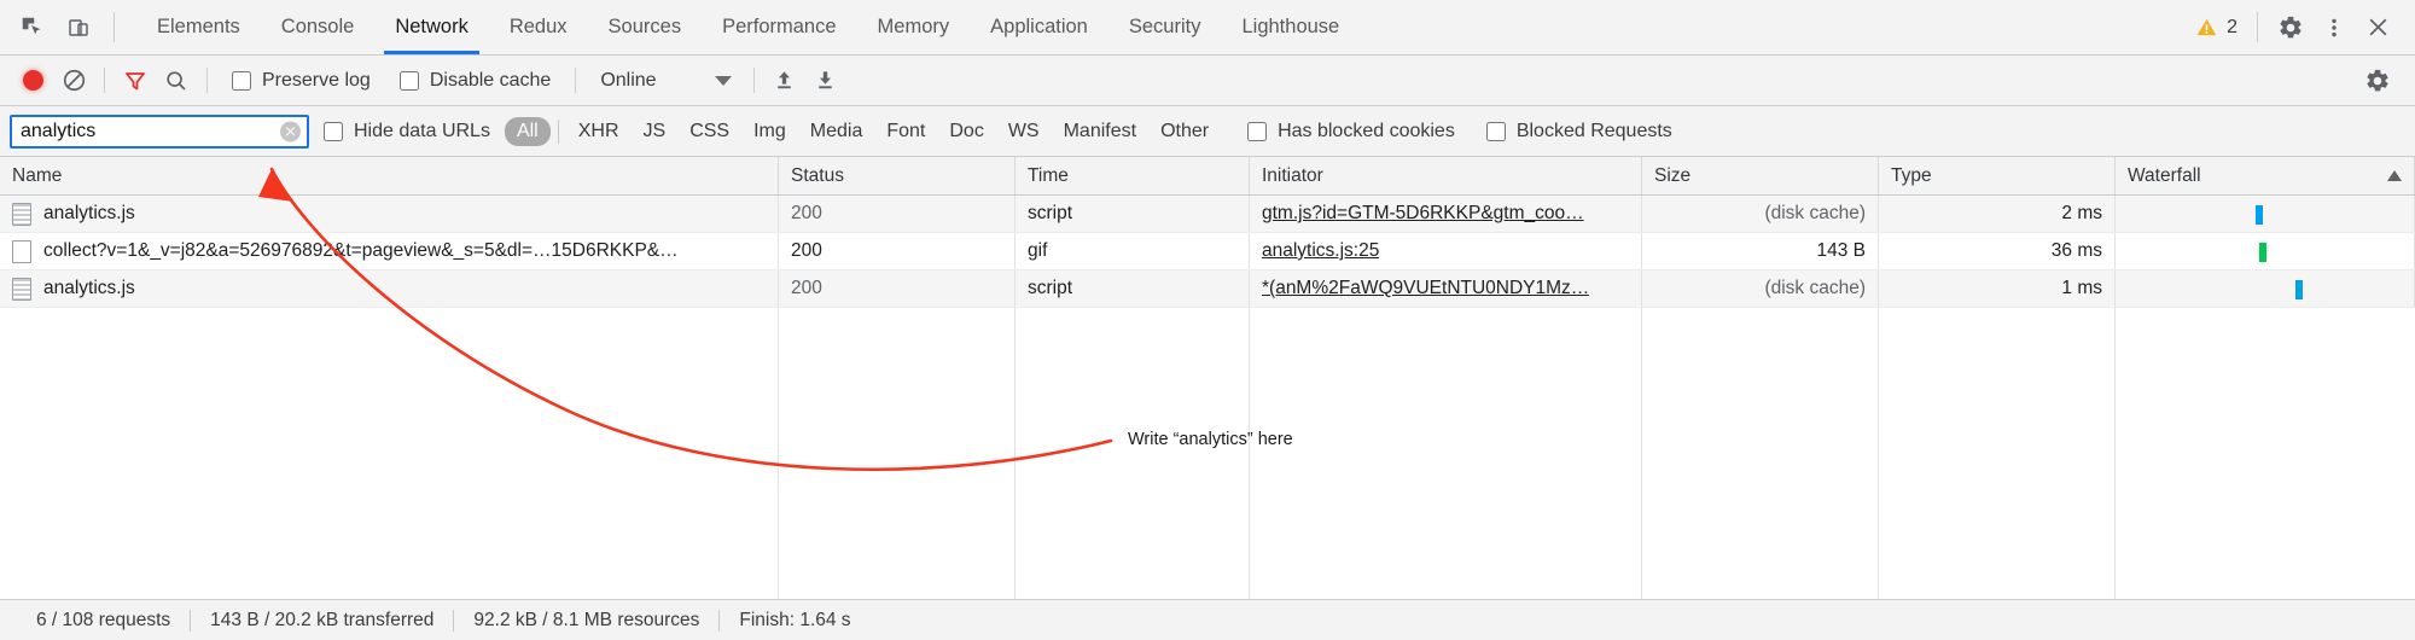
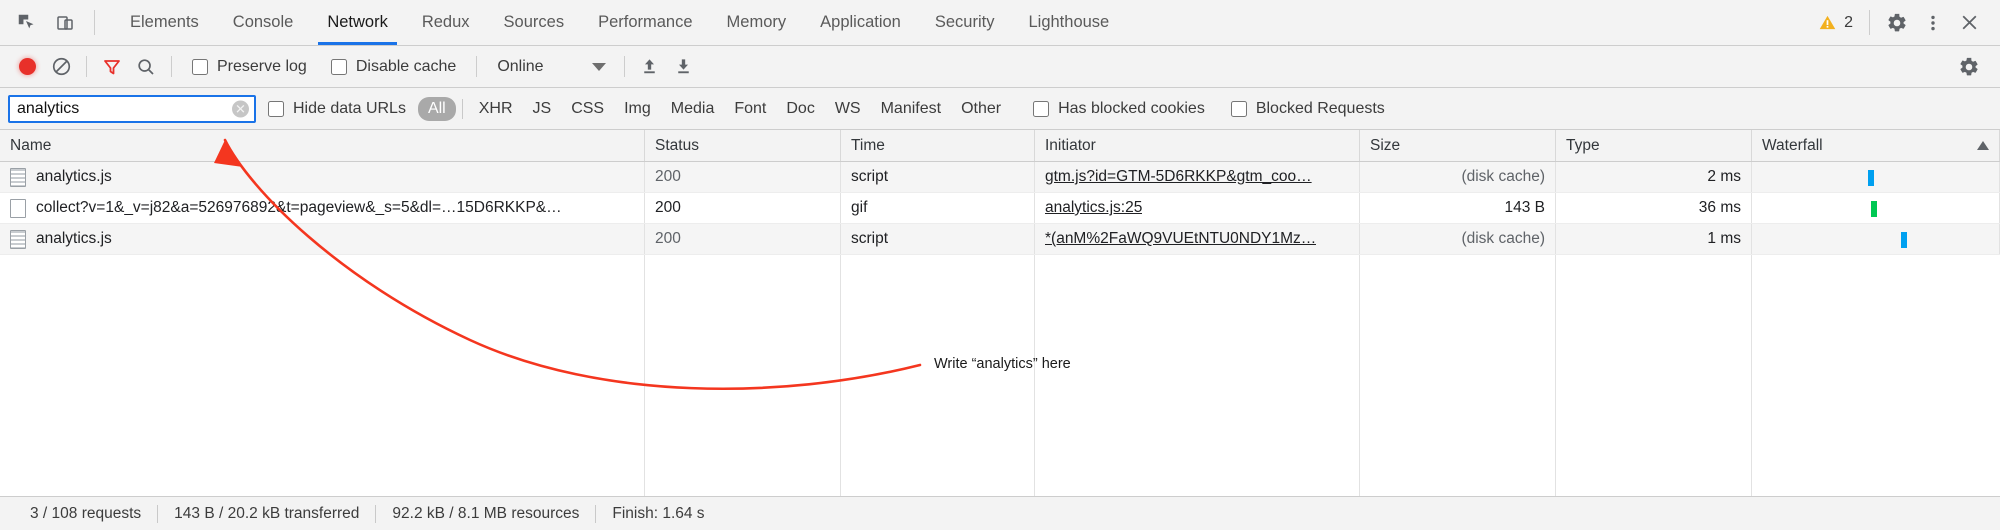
  Elements
  Console
  Network
  Redux
  Sources
  Performance
  Memory
  Application
  Security
  Lighthouse
  2
  Preserve log
  Disable cache
  Online
  analytics
  ✕
  Hide data URLs
  All
  XHR
  JS
  CSS
  Img
  Media
  Font
  Doc
  WS
  Manifest
  Other
  Has blocked cookies
  Blocked Requests
  Name
  Status
  Time
  Initiator
  Size
  Type
  Waterfall
  analytics.js
  200
  script
  gtm.js?id=GTM-5D6RKKP&gtm_coo…
  (disk cache)
  2 ms
  collect?v=1&_v=j82&a=526976892&t=pageview&_s=5&dl=…15D6RKKP&…
  200
  gif
  analytics.js:25
  143 B
  36 ms
  analytics.js
  200
  script
  *(anM%2FaWQ9VUEtNTU0NDY1Mz…
  (disk cache)
  1 ms
- 6 / 108 requests
+ 3 / 108 requests
  143 B / 20.2 kB transferred
  92.2 kB / 8.1 MB resources
  Finish: 1.64 s
  Write “analytics” here
